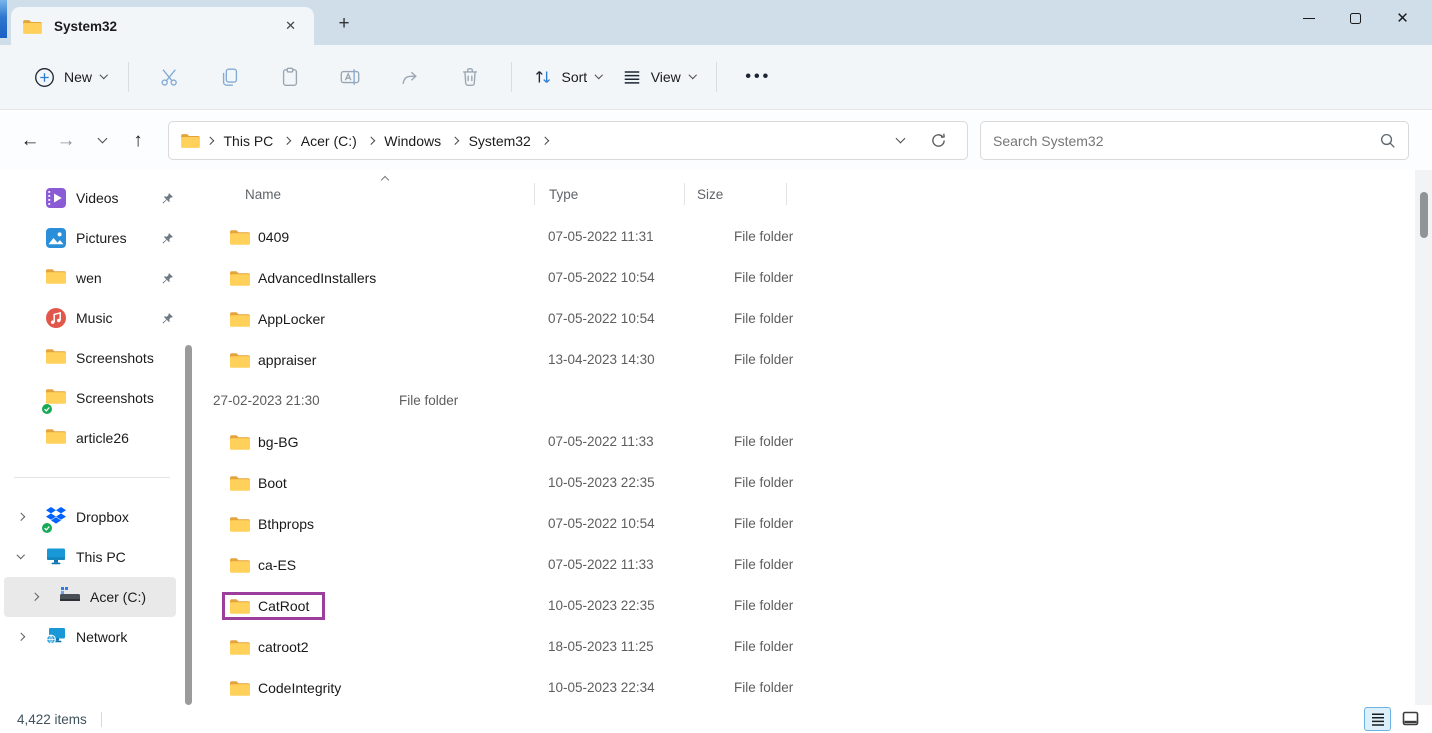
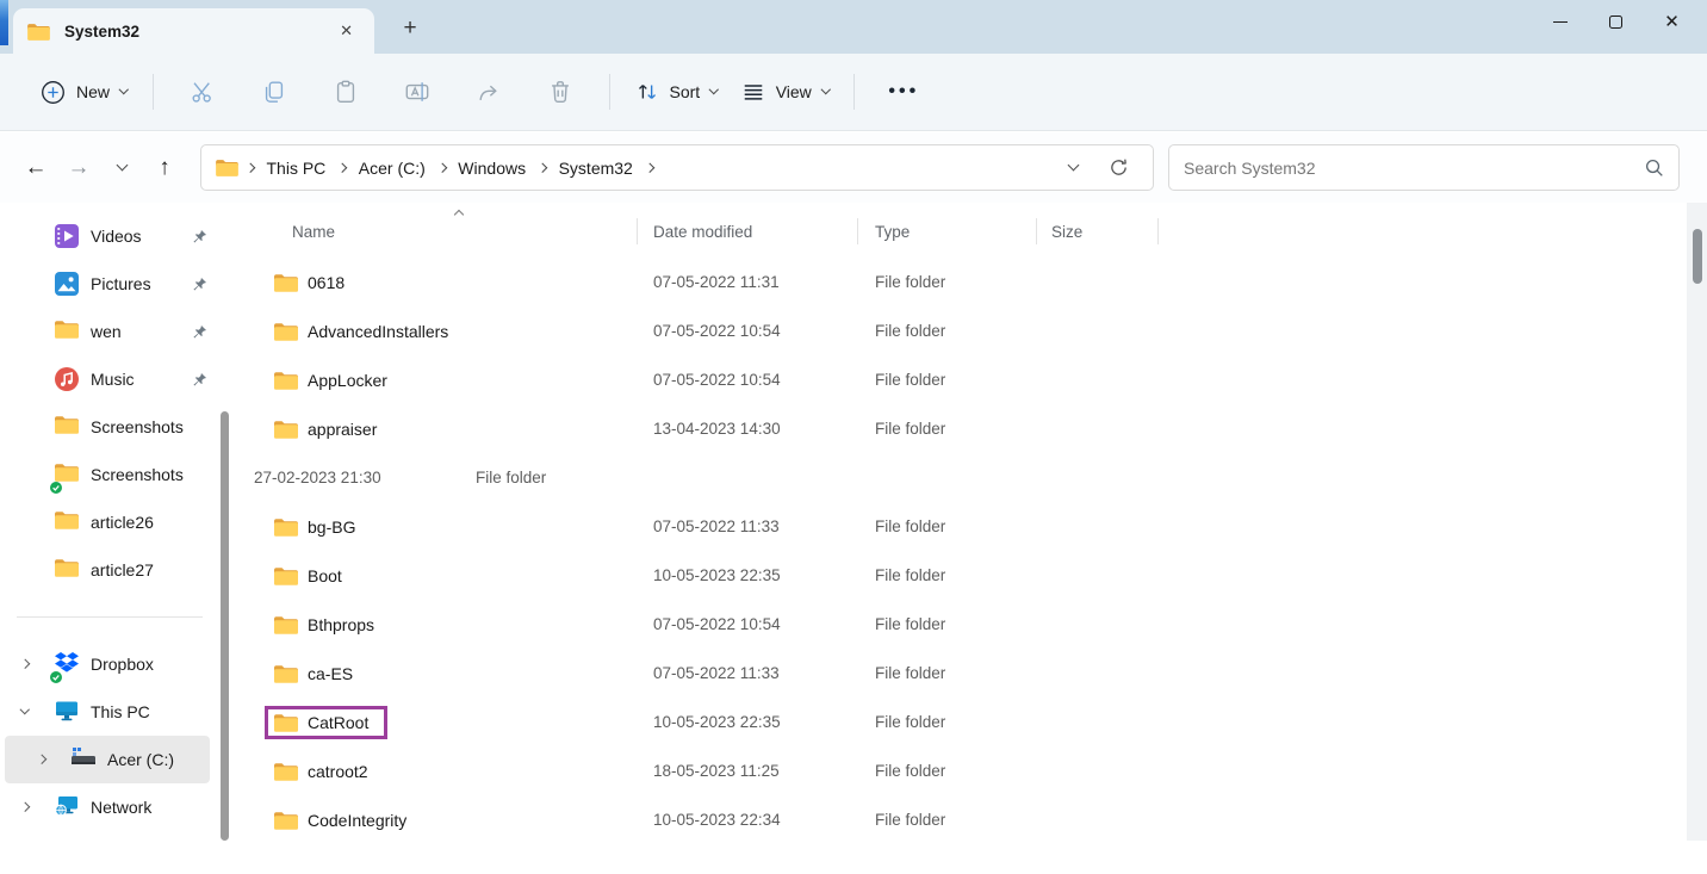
  System32
  ✕
  +
  ✕
  New
  Sort
  View
  •••
  ←
  →
  ↑
  This PC
  Acer (C:)
  Windows
  System32
  Search System32
  Videos
  Pictures
  wen
  Music
  Screenshots
  Screenshots
  article26
+ article27
  Dropbox
  This PC
  Acer (C:)
  Network
  Name
+ Date modified
  Type
  Size
- 0409
+ 0618
  07-05-2022 11:31
  File folder
  AdvancedInstallers
  07-05-2022 10:54
  File folder
  AppLocker
  07-05-2022 10:54
  File folder
  appraiser
  13-04-2023 14:30
  File folder
  27-02-2023 21:30
  File folder
  bg-BG
  07-05-2022 11:33
  File folder
  Boot
  10-05-2023 22:35
  File folder
  Bthprops
  07-05-2022 10:54
  File folder
  ca-ES
  07-05-2022 11:33
  File folder
  CatRoot
  10-05-2023 22:35
  File folder
  catroot2
  18-05-2023 11:25
  File folder
  CodeIntegrity
  10-05-2023 22:34
  File folder
- 4,422 items
